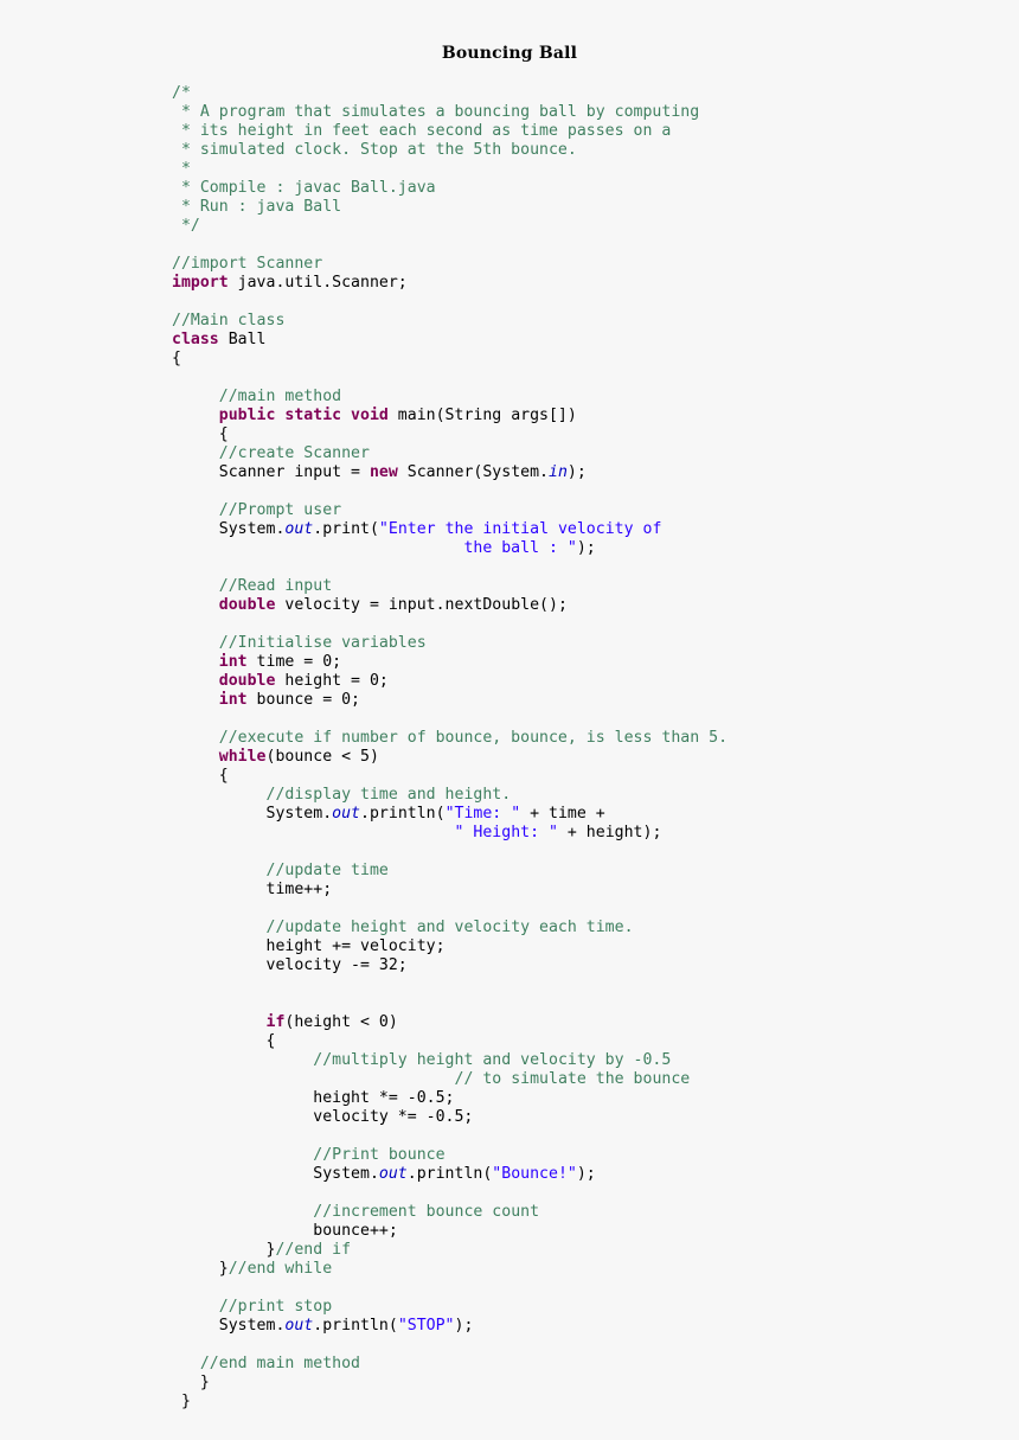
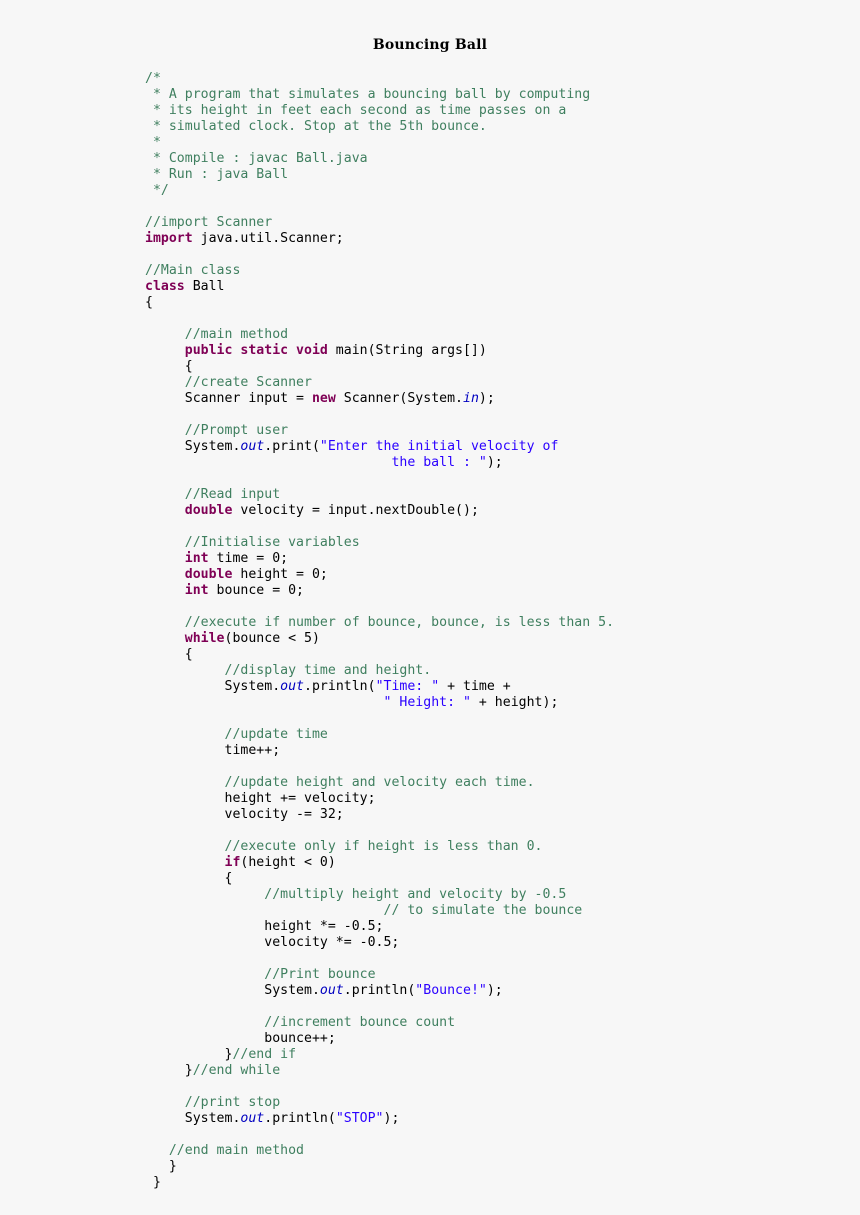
  Bouncing Ball
  /*
  * A program that simulates a bouncing ball by computing
  * its height in feet each second as time passes on a
  * simulated clock. Stop at the 5th bounce.
  *
  * Compile : javac Ball.java
  * Run : java Ball
  */
  //import Scanner
  import java.util.Scanner;
  //Main class
  class Ball
  {
  //main method
  public static void main(String args[])
  {
  //create Scanner
  Scanner input = new Scanner(System.in);
  //Prompt user
  System.out.print("Enter the initial velocity of
  the ball : ");
  //Read input
  double velocity = input.nextDouble();
  //Initialise variables
  int time = 0;
  double height = 0;
  int bounce = 0;
  //execute if number of bounce, bounce, is less than 5.
  while(bounce < 5)
  {
  //display time and height.
  System.out.println("Time: " + time +
  " Height: " + height);
  //update time
  time++;
  //update height and velocity each time.
  height += velocity;
  velocity -= 32;
+ //execute only if height is less than 0.
  if(height < 0)
  {
  //multiply height and velocity by -0.5
  // to simulate the bounce
  height *= -0.5;
  velocity *= -0.5;
  //Print bounce
  System.out.println("Bounce!");
  //increment bounce count
  bounce++;
  }//end if
  }//end while
  //print stop
  System.out.println("STOP");
  //end main method
  }
  }
